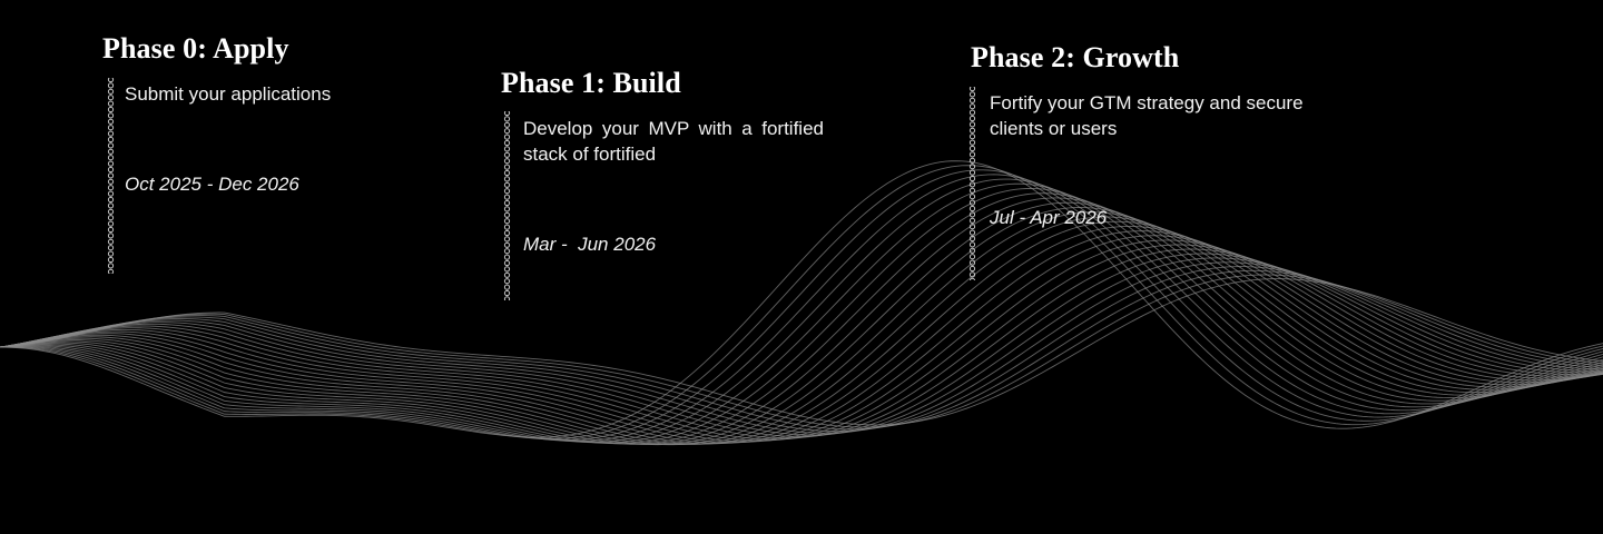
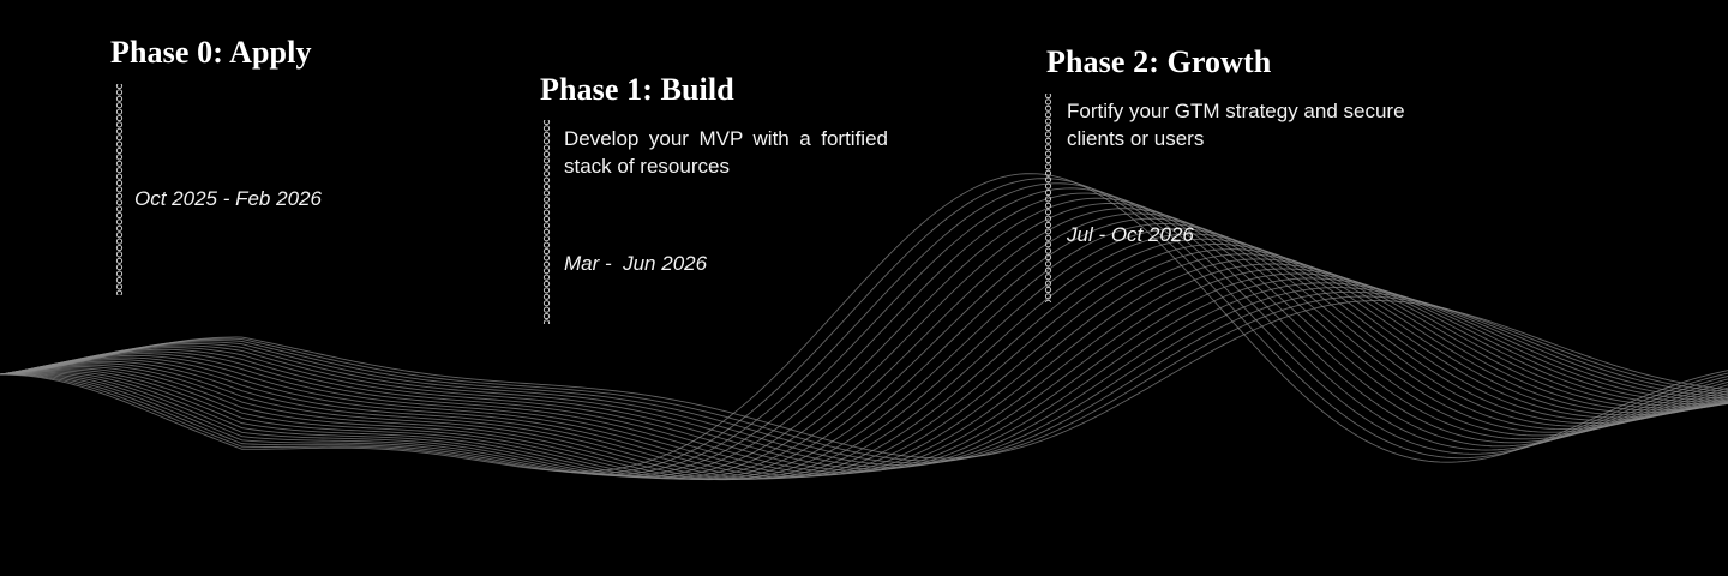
  Phase 0: Apply
- Submit your applications
- Oct 2025 - Dec 2026
+ Oct 2025 - Feb 2026
  Phase 1: Build
- Develop your MVP with a fortified stack of fortified
+ Develop your MVP with a fortified stack of resources
  Mar - Jun 2026
  Phase 2: Growth
  Fortify your GTM strategy and secure clients or users
- Jul - Apr 2026
+ Jul - Oct 2026
